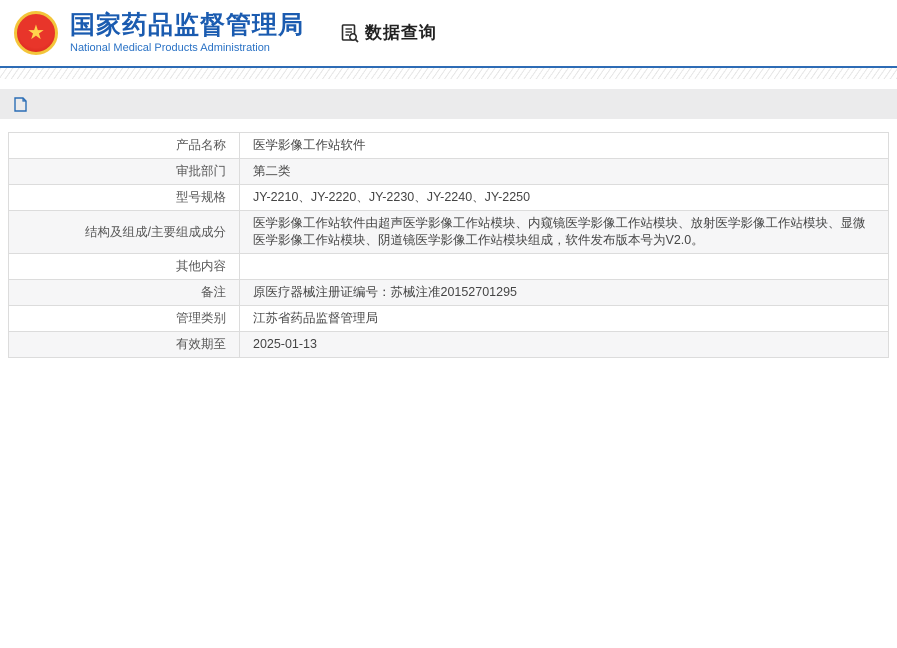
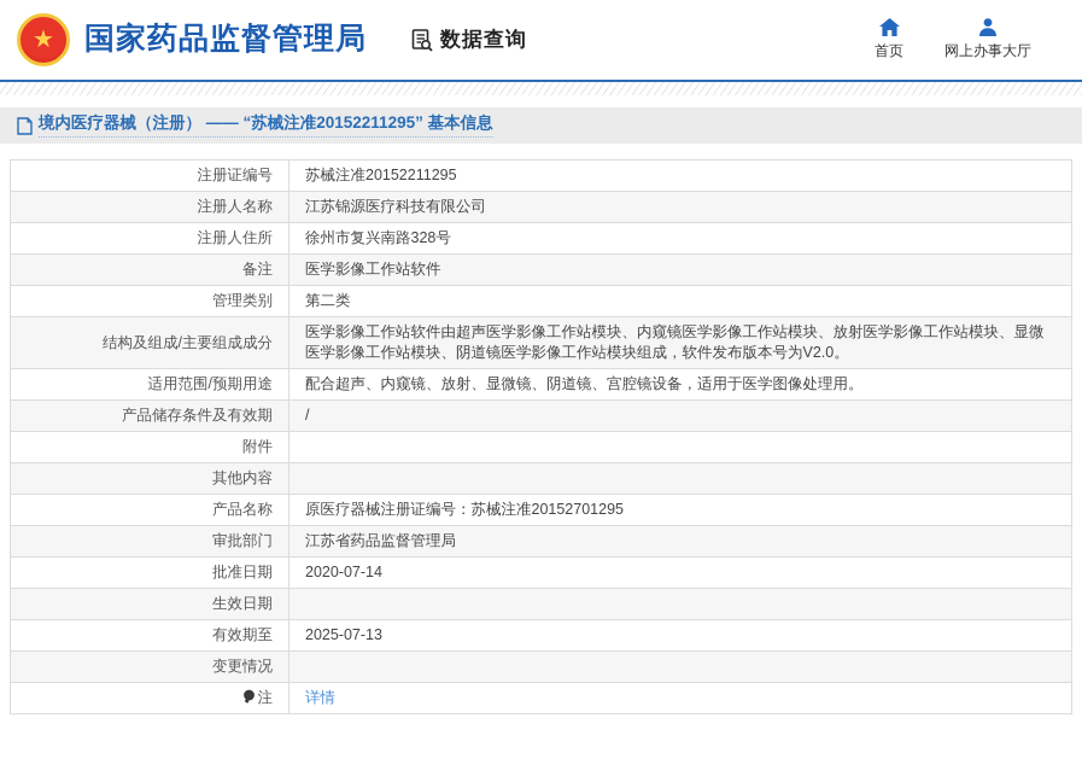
  ★
  国家药品监督管理局
- National Medical Products Administration
  数据查询
+ 首页
+ 网上办事大厅
+ 境内医疗器械（注册） —— “苏械注准20152211295” 基本信息
+ 注册证编号	苏械注准20152211295
+ 注册人名称	江苏锦源医疗科技有限公司
+ 注册人住所	徐州市复兴南路328号
- 产品名称	医学影像工作站软件
+ 备注	医学影像工作站软件
- 审批部门	第二类
+ 管理类别	第二类
- 型号规格	JY-2210、JY-2220、JY-2230、JY-2240、JY-2250
  结构及组成/主要组成成分	医学影像工作站软件由超声医学影像工作站模块、内窥镜医学影像工作站模块、放射医学影像工作站模块、显微医学影像工作站模块、阴道镜医学影像工作站模块组成，软件发布版本号为V2.0。
+ 适用范围/预期用途	配合超声、内窥镜、放射、显微镜、阴道镜、宫腔镜设备，适用于医学图像处理用。
+ 产品储存条件及有效期	/
+ 附件
  其他内容
- 备注	原医疗器械注册证编号：苏械注准20152701295
+ 产品名称	原医疗器械注册证编号：苏械注准20152701295
- 管理类别	江苏省药品监督管理局
+ 审批部门	江苏省药品监督管理局
+ 批准日期	2020-07-14
+ 生效日期
- 有效期至	2025-01-13
+ 有效期至	2025-07-13
+ 变更情况
+ 注	详情
